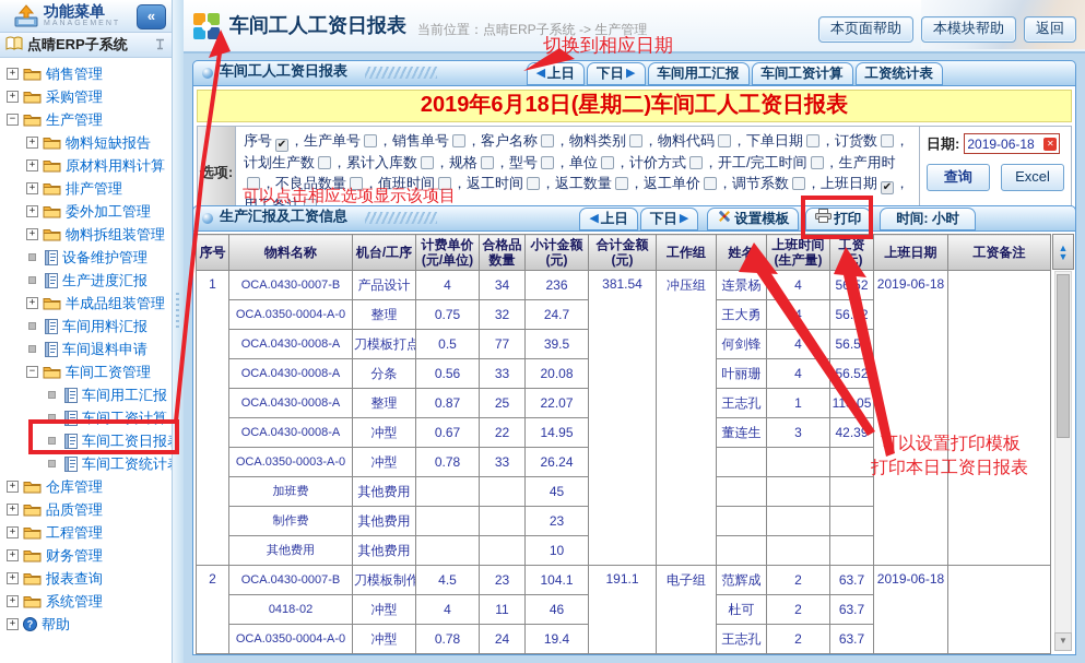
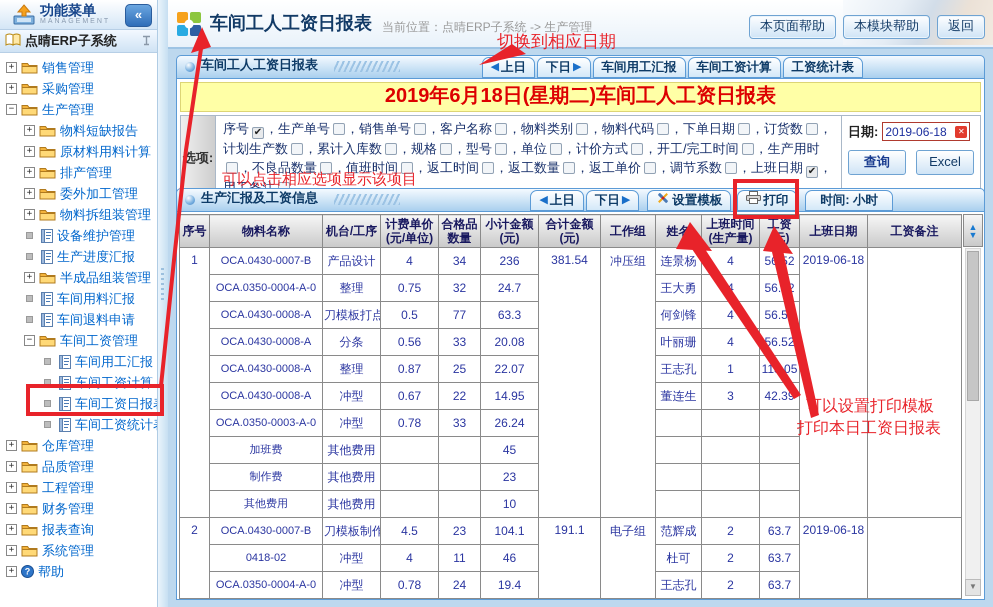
  功能菜单
  «
  点晴ERP子系统
  +
  销售管理
  +
  采购管理
  −
  生产管理
  +
  物料短缺报告
  +
  原材料用料计算
  +
  排产管理
  +
  委外加工管理
  +
  物料拆组装管理
  设备维护管理
  生产进度汇报
  +
  半成品组装管理
  车间用料汇报
  车间退料申请
  −
  车间工资管理
  车间用工汇报
  车间工资计算
  车间工资日报
  车间工资统计
  +
  仓库管理
  +
  品质管理
  +
  工程管理
  +
  财务管理
  +
  报表查询
  +
  系统管理
  +
  ?
  帮助
  车间工人工资日报表
  当前位置：点晴ERP子系统 -> 生产管理
  本页面帮助
  本模块帮助
  返回
  车间工人工资日报表
  ◀
  上日
  下日
  ▶
  车间用工汇报
  车间工资计算
  工资统计表
  2019年6月18日(星期二)车间工人工资日报表
  选项:
  序号 ✔ ，生产单号 ，销售单号 ，客户名称 ，物料类别 ，物料代码 ，下单日期 ，订货数 ，计划生产数 ，累计入库数 ，规格 ，型号 ，单位 ，计价方式 ，开工/完工时间 ，生产用时，不良品数量 ，值班时间 ，返工时间 ，返工数量 ，返工单价 ，调节系数 ，上班日期 ✔ ，
  日期:
  2019-06-18
  ✕
  查询
  Excel
  生产汇报及工资信息
  ◀
  上日
  下日
  ▶
  设置模板
  打印
  时间: 小时
  序号	物料名称	机台/工序	计费单价 (元/单位)	合格品 数量	小计金额 (元)	合计金额 (元)	工作组	姓名	上班时间 (生产量)	工资 )	上班日期	工资备注
  1	OCA.0430-0007-B	产品设计	4	34	236	381.54	冲压组	连景杨	4	52	2019-06-18
  OCA.0350-0004-A-0	整理	0.75	32	24.7	王大勇		56.
- OCA.0430-0008-A	刀模板打点	0.5	77	39.5	何剑锋	4	56.5
+ OCA.0430-0008-A	刀模板打点	0.5	77	63.3	何剑锋	4	56.5
  OCA.0430-0008-A	分条	0.56	33	20.08	叶丽珊	4	56.52
  OCA.0430-0008-A	整理	0.87	25	22.07	王志孔	1	1105
  OCA.0430-0008-A	冲型	0.67	22	14.95	董连生	3	42.39
  OCA.0350-0003-A-0	冲型	0.78	33	26.24
  加班费	其他费用			45
  制作费	其他费用			23
  其他费用	其他费用			10
  2	OCA.0430-0007-B	刀模板制作	4.5	23	104.1	191.1	电子组	范辉成	2	63.7	2019-06-18
  0418-02	冲型	4	11	46	杜可	2	63.7
  OCA.0350-0004-A-0	冲型	0.78	24	19.4	王志孔	2	63.7
  ▲
  ▼
  ▼
  切换到相应日期
  可以点击相应选项显示该项目
  可以设置打印模板
  打印本日工资日报表
